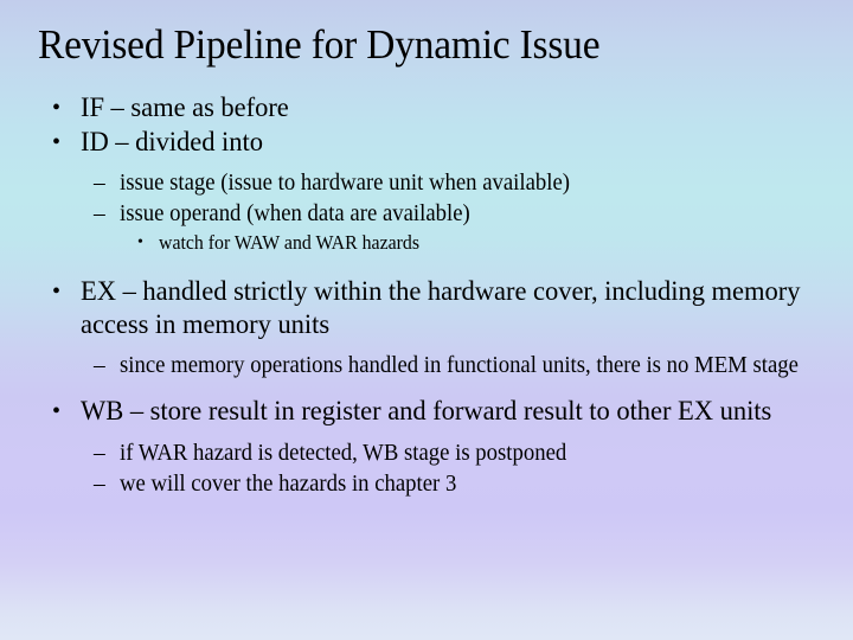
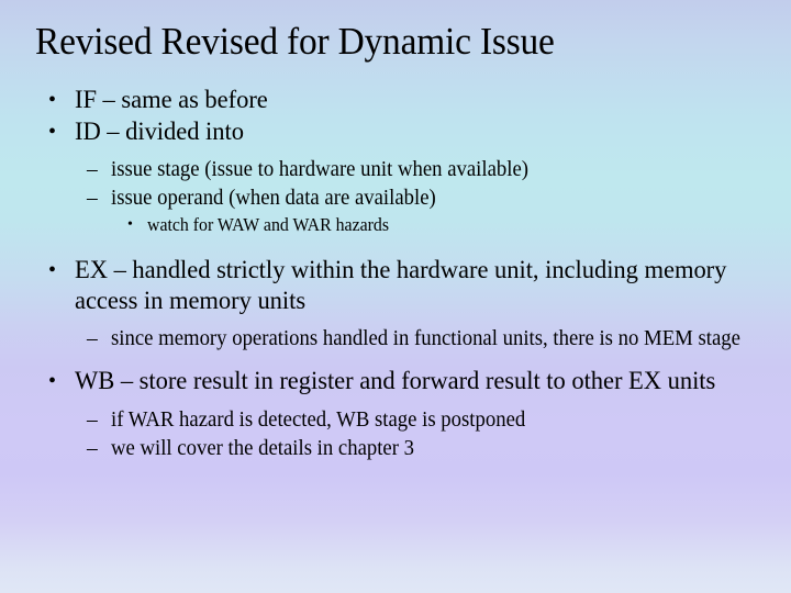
- Revised Pipeline for Dynamic Issue
+ Revised Revised for Dynamic Issue
  •
  IF – same as before
  •
  ID – divided into
  –
  issue stage (issue to hardware unit when available)
  –
  issue operand (when data are available)
  •
  watch for WAW and WAR hazards
  •
- EX – handled strictly within the hardware cover, including memory access in memory units
+ EX – handled strictly within the hardware unit, including memory access in memory units
  –
  since memory operations handled in functional units, there is no MEM stage
  •
  WB – store result in register and forward result to other EX units
  –
  if WAR hazard is detected, WB stage is postponed
  –
- we will cover the hazards in chapter 3
+ we will cover the details in chapter 3
